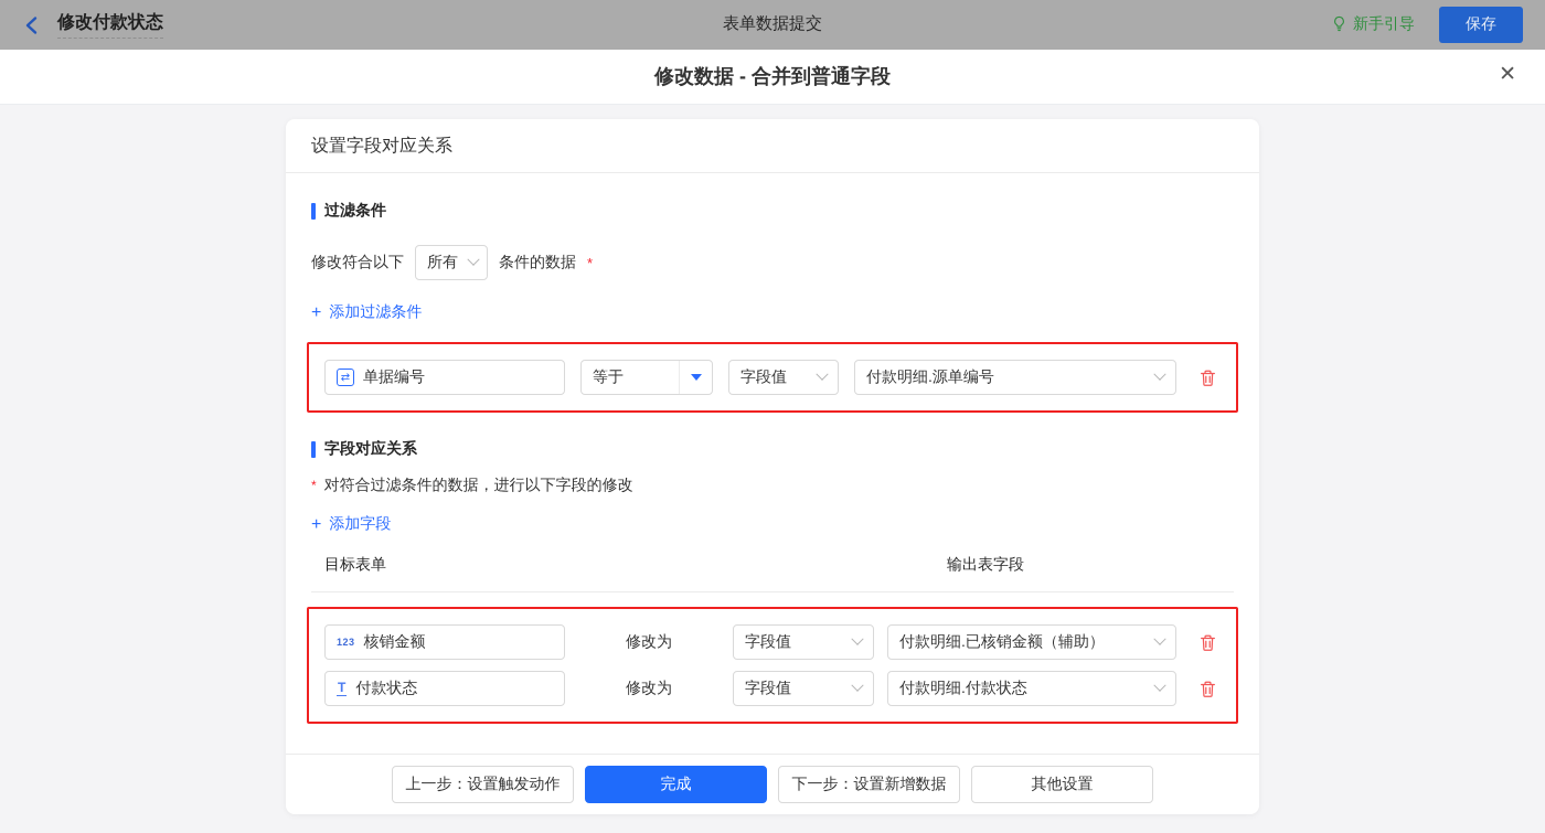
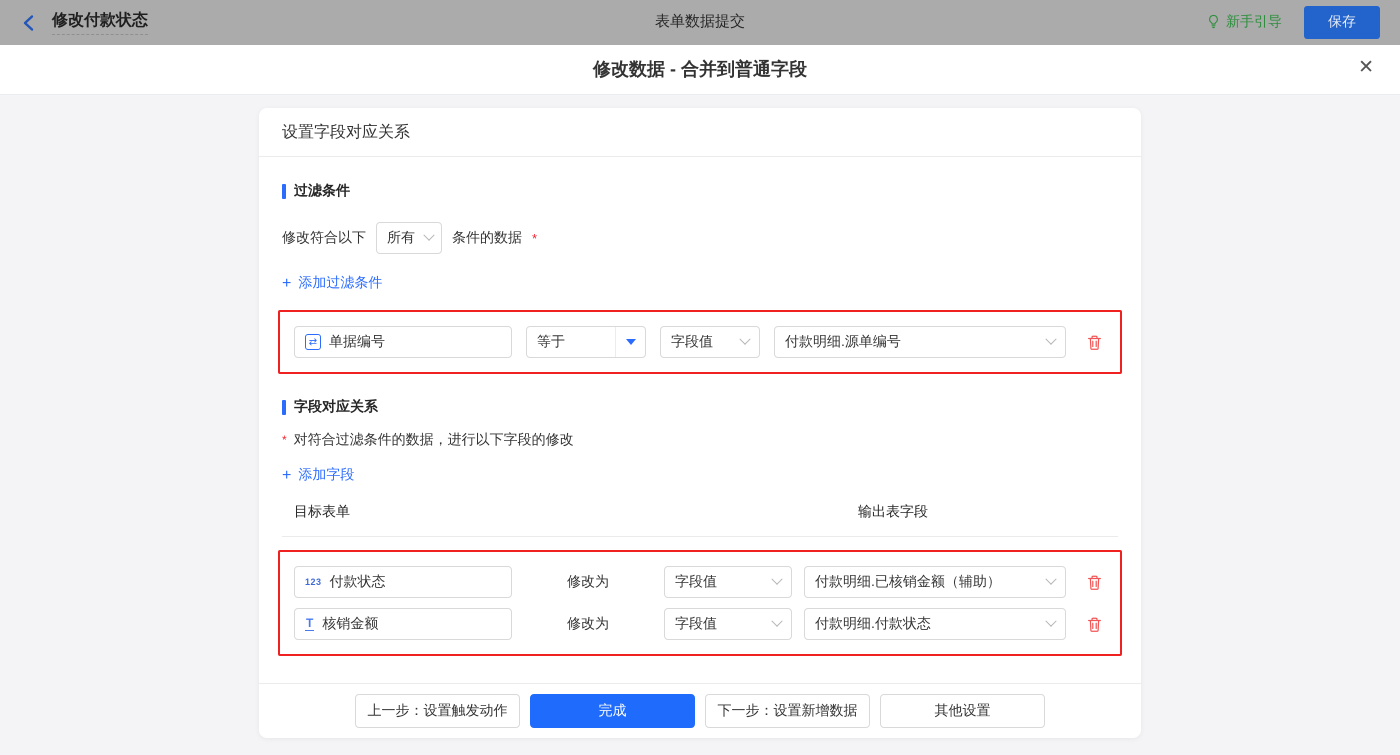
  修改付款状态
  表单数据提交
  新手引导
  保存
  修改数据 - 合并到普通字段
  ✕
  设置字段对应关系
  过滤条件
  修改符合以下
  所有
  条件的数据
  *
  +
  添加过滤条件
  ⇄
  单据编号
  等于
  字段值
  付款明细.源单编号
  字段对应关系
  *
  对符合过滤条件的数据，进行以下字段的修改
  +
  添加字段
  目标表单
  输出表字段
  123
- 核销金额
+ 付款状态
  修改为
  字段值
  付款明细.已核销金额（辅助）
  T
- 付款状态
+ 核销金额
  修改为
  字段值
  付款明细.付款状态
  上一步：设置触发动作
  完成
  下一步：设置新增数据
  其他设置
